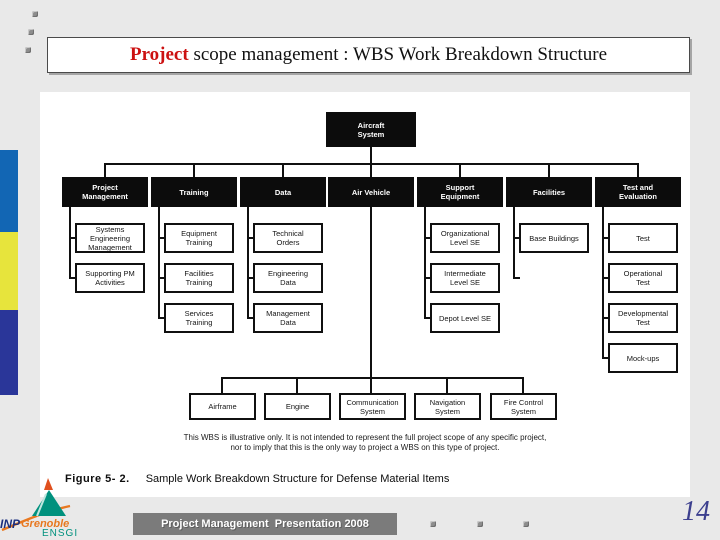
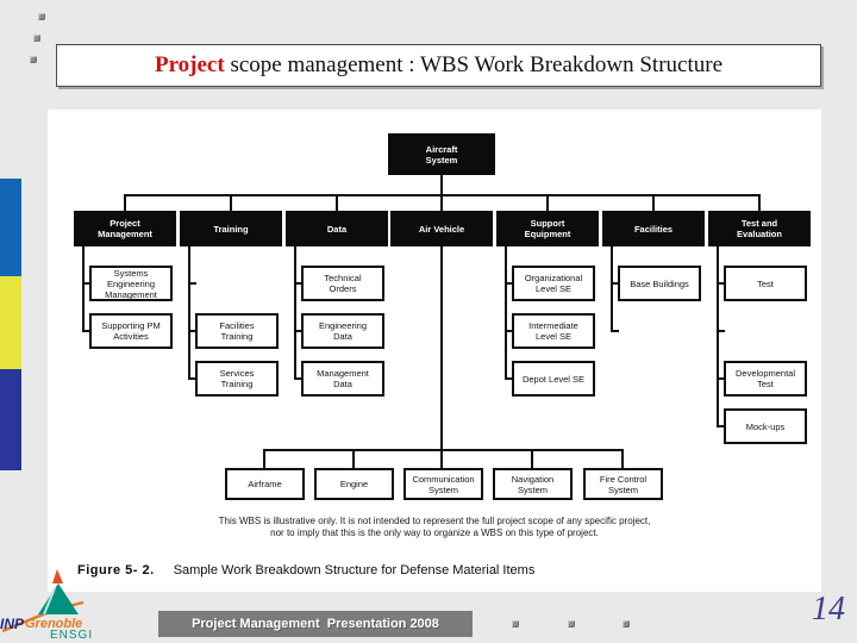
  Project
  scope management : WBS Work Breakdown Structure
  Aircraft System
  Project Management
  Training
  Data
  Air Vehicle
  Support Equipment
  Facilities
  Test and Evaluation
  Systems Engineering Management
  Supporting PM Activities
- Equipment Training
  Facilities Training
  Services Training
  Technical Orders
  Engineering Data
  Management Data
  Organizational Level SE
  Intermediate Level SE
  Depot Level SE
  Base Buildings
  Test
- Operational Test
  Developmental Test
  Mock-ups
  Airframe
  Engine
  Communication System
  Navigation System
  Fire Control System
  This WBS is illustrative only. It is not intended to represent the full project scope of any specific project,
- nor to imply that this is the only way to project a WBS on this type of project.
+ nor to imply that this is the only way to organize a WBS on this type of project.
  Figure 5- 2.
  Sample Work Breakdown Structure for Defense Material Items
  INP
  Grenoble
  ENSGI
  Project Management Presentation 2008
  14
